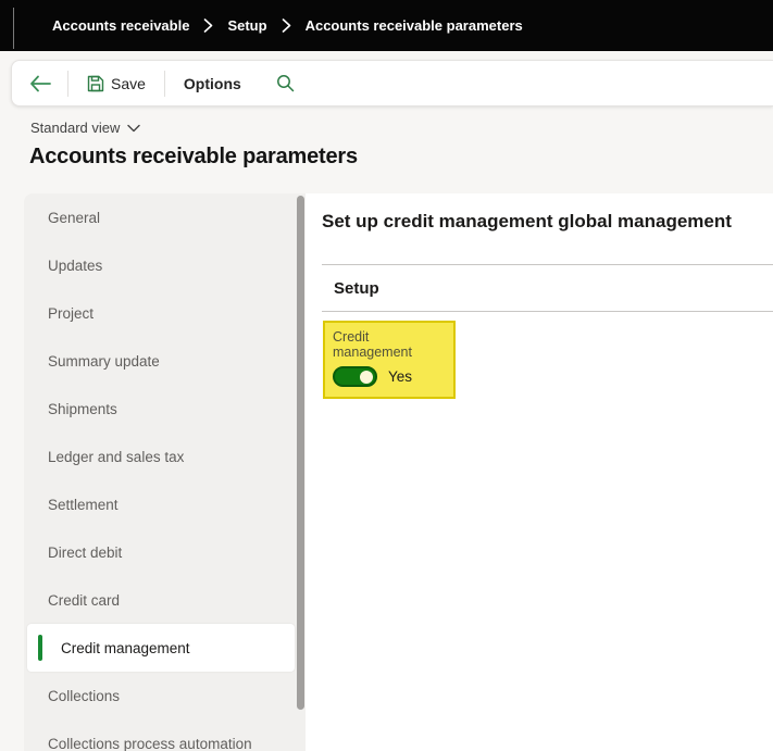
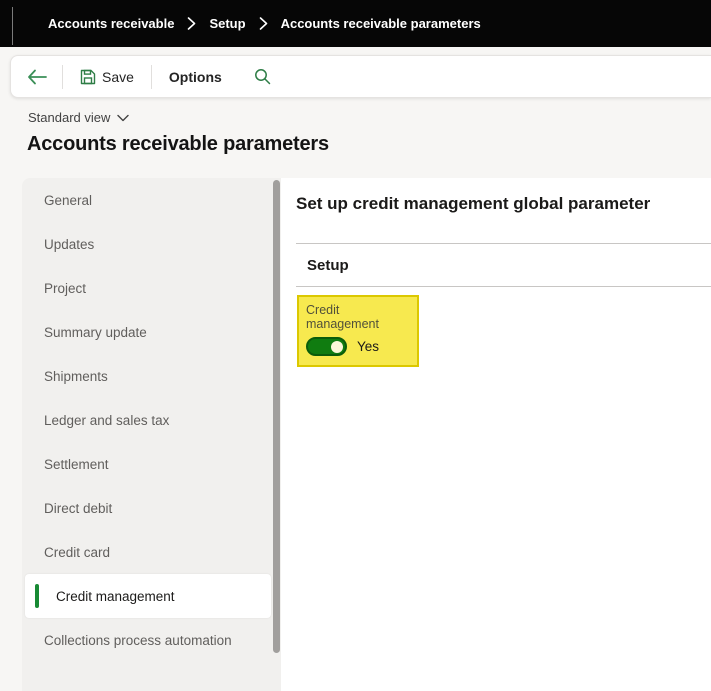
  Accounts receivable
  Setup
  Accounts receivable parameters
  Save
  Options
  Standard view
  Accounts receivable parameters
  General
  Updates
  Project
  Summary update
  Shipments
  Ledger and sales tax
  Settlement
  Direct debit
  Credit card
  Credit management
- Collections
  Collections process automation
- Set up credit management global management
+ Set up credit management global parameter
  Setup
  Credit management
  Yes
